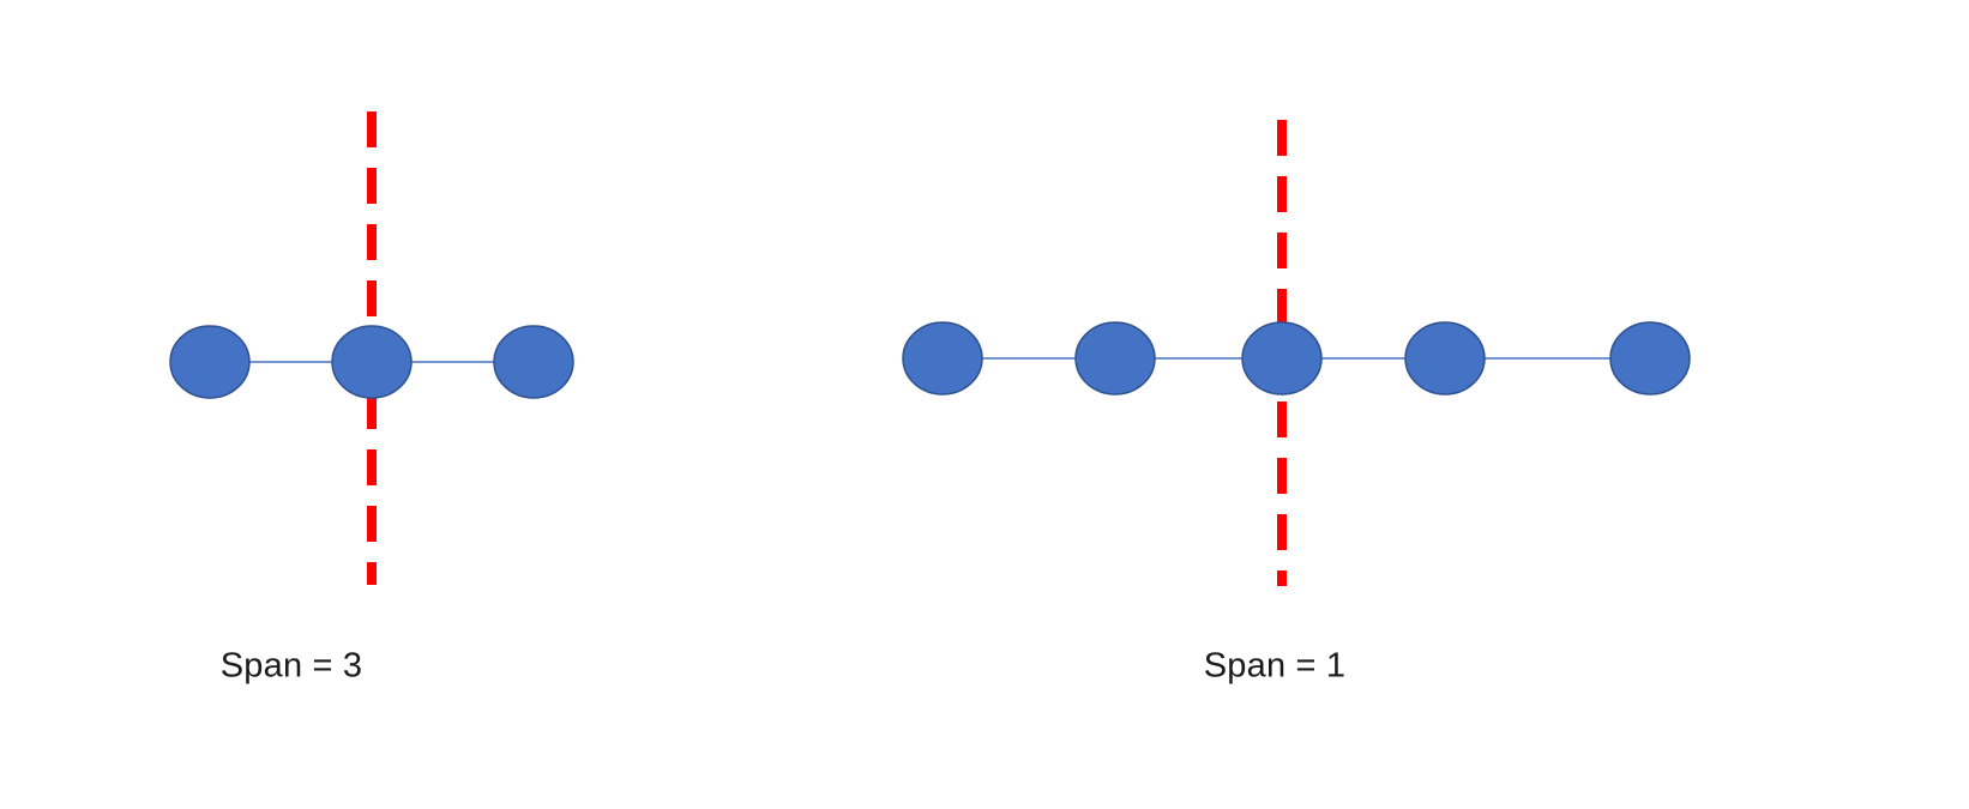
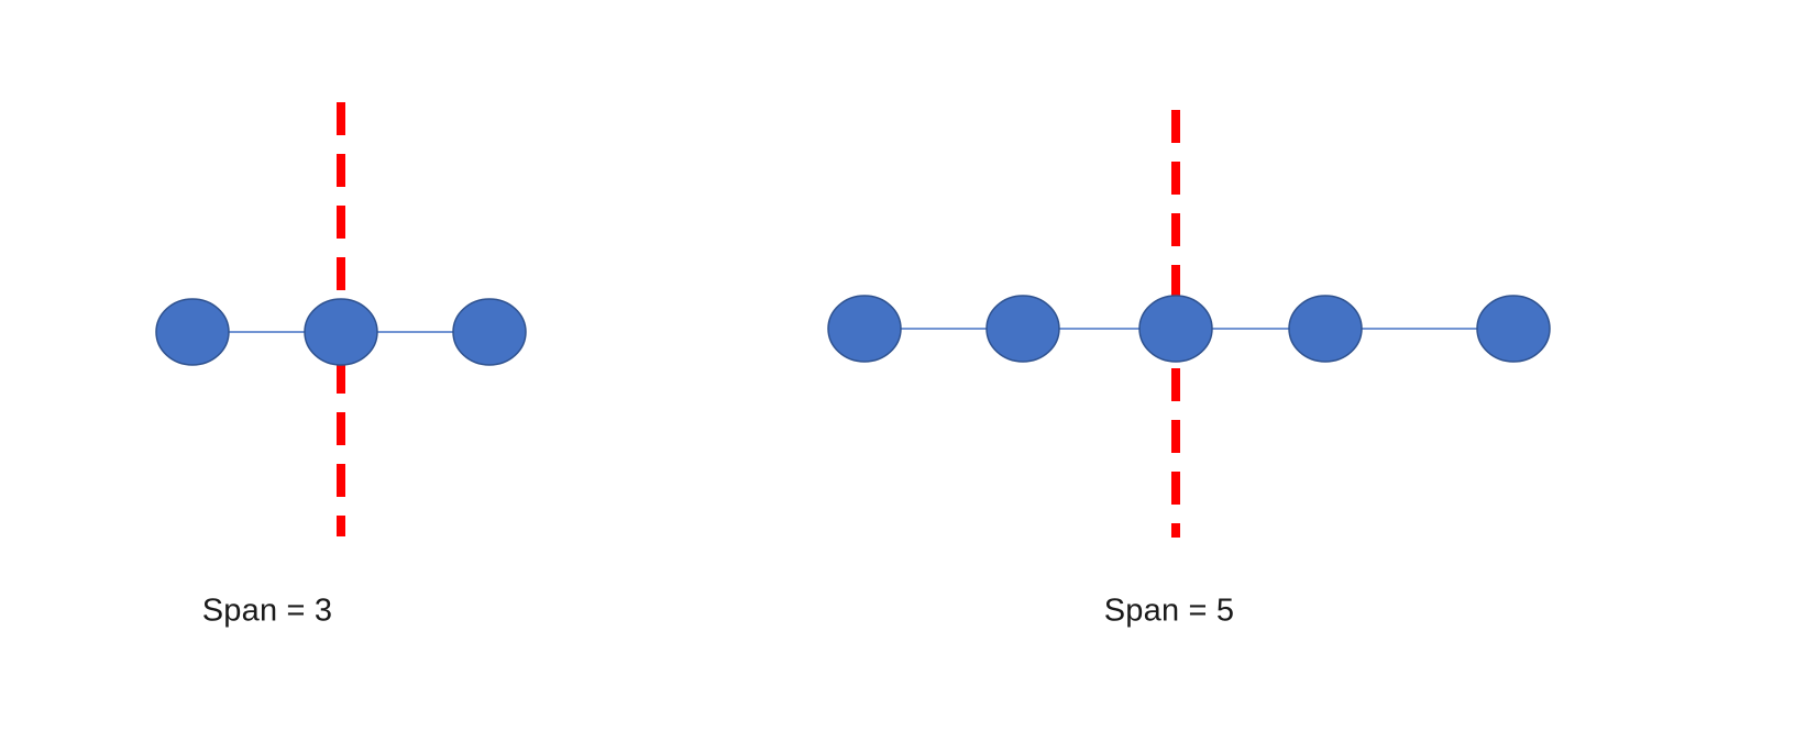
  Span = 3
- Span = 1
+ Span = 5
